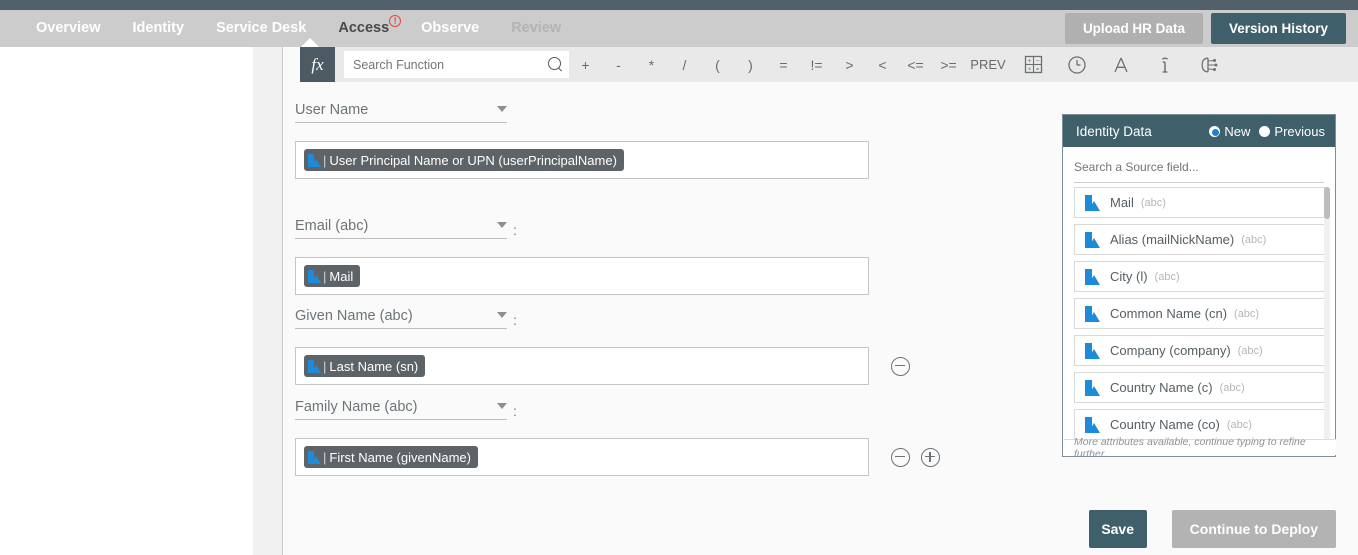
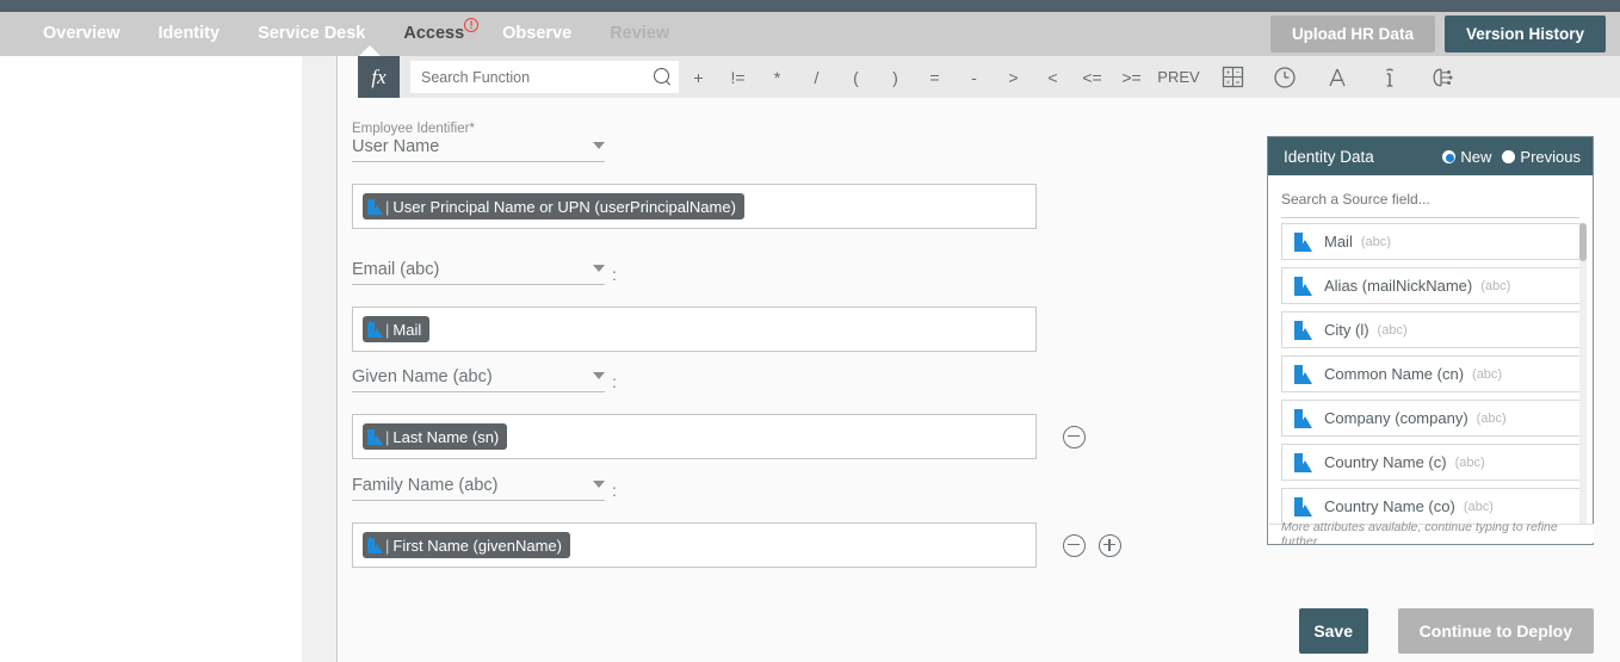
  Overview
  Identity
  Service Desk
  Access
  !
  Observe
  Review
  Upload HR Data
  Version History
  fx
  Search Function
  +
- -
+ !=
  *
  /
  (
  )
  =
- !=
+ -
  >
  <
  <=
  >=
  PREV
+ Employee Identifier*
  User Name
  |
  User Principal Name or UPN (userPrincipalName)
  Email (abc)
  :
  |
  Mail
  Given Name (abc)
  :
  |
  Last Name (sn)
  Family Name (abc)
  :
  |
  First Name (givenName)
  Save
  Continue to Deploy
  Identity Data
  New
  Previous
  Search a Source field...
  Mail
  (abc)
  Alias (mailNickName)
  (abc)
  City (l)
  (abc)
  Common Name (cn)
  (abc)
  Company (company)
  (abc)
  Country Name (c)
  (abc)
  Country Name (co)
  (abc)
  More attributes available, continue typing to refine further.
